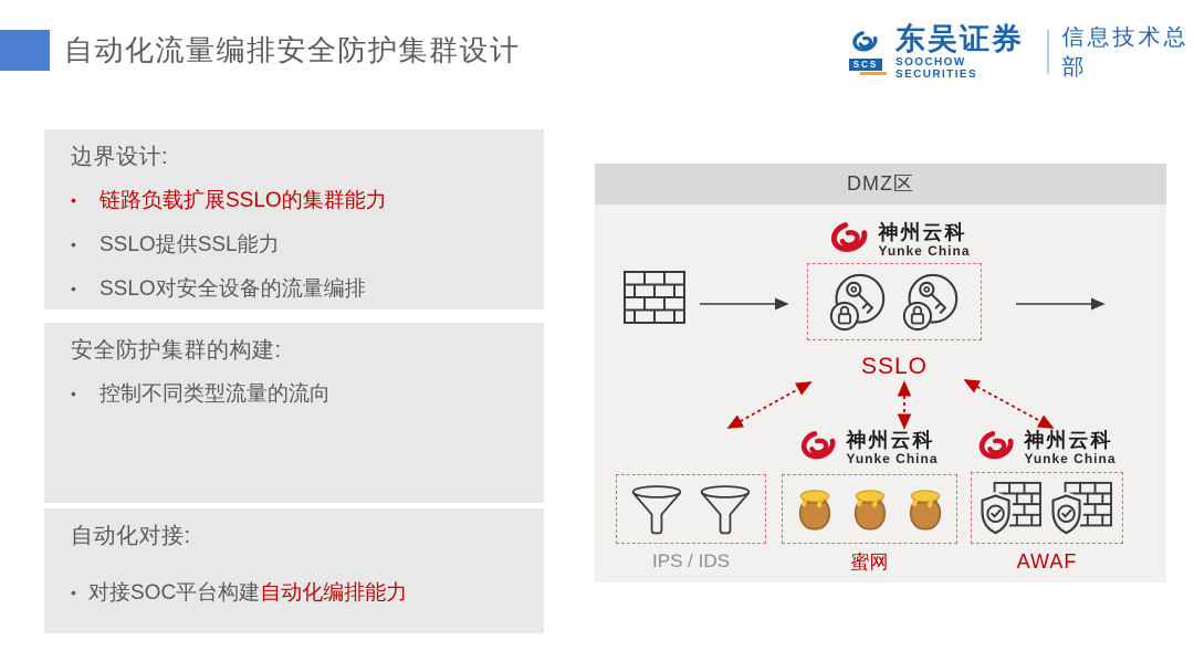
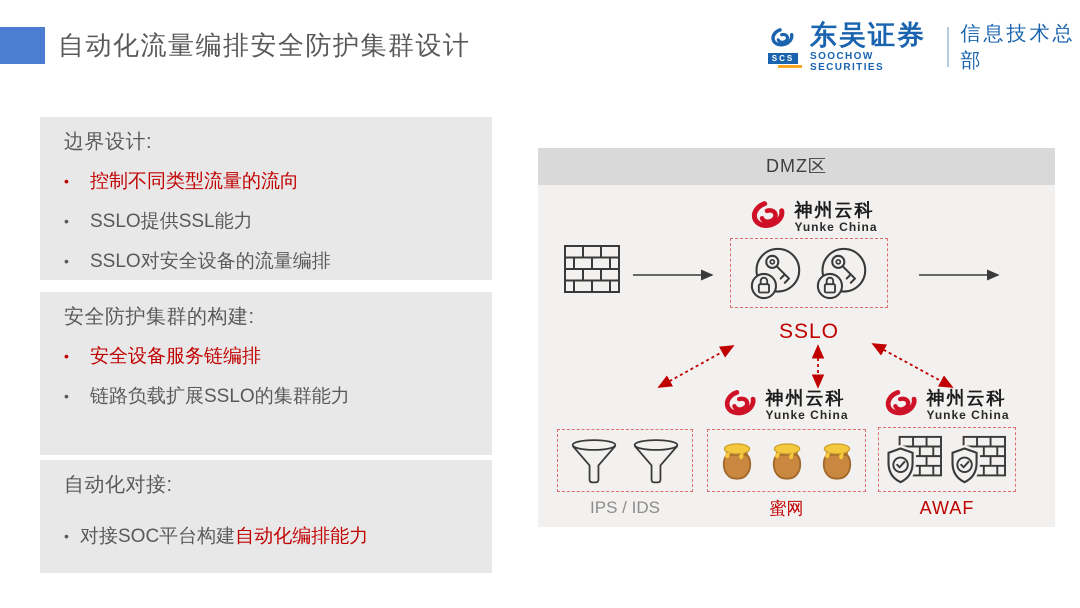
  自动化流量编排安全防护集群设计
  SCS
  东吴证券
  SOOCHOW SECURITIES
  信息技术总部
  边界设计:
- 链路负载扩展SSLO的集群能力
+ 控制不同类型流量的流向
  SSLO提供SSL能力
  SSLO对安全设备的流量编排
  安全防护集群的构建:
+ 安全设备服务链编排
- 控制不同类型流量的流向
+ 链路负载扩展SSLO的集群能力
  自动化对接:
  对接SOC平台构建自动化编排能力
  DMZ区
  神州云科
  Yunke China
  SSLO
  神州云科
  Yunke China
  神州云科
  Yunke China
  IPS / IDS
  蜜网
  AWAF
